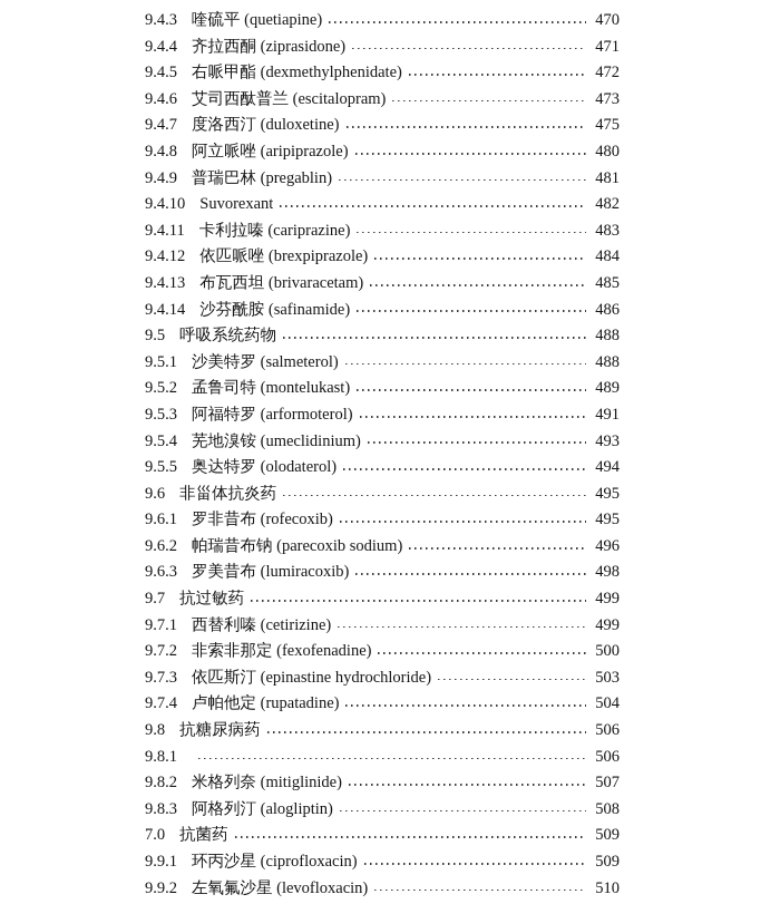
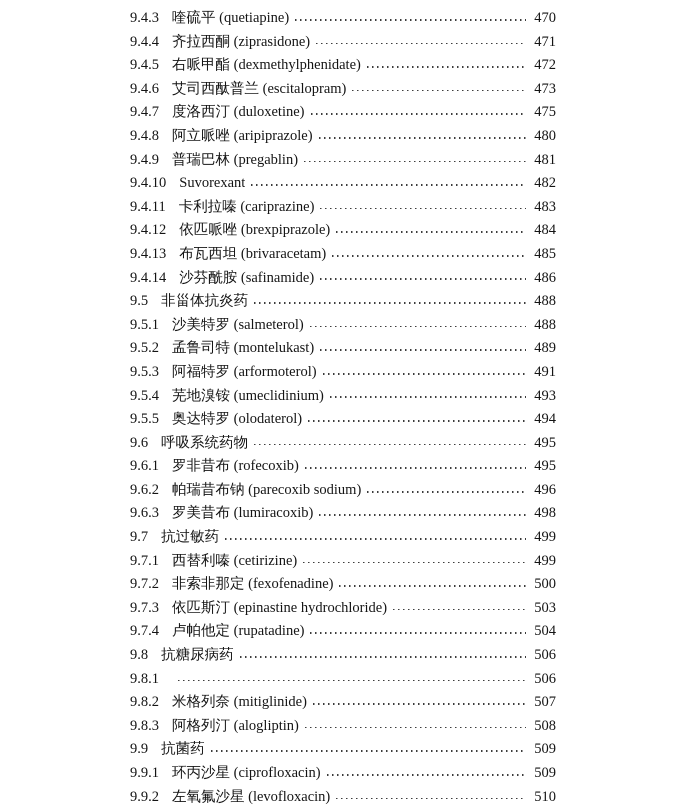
  9.4.3
  喹硫平 (quetiapine)
  470
  9.4.4
  齐拉西酮 (ziprasidone)
  471
  9.4.5
  右哌甲酯 (dexmethylphenidate)
  472
  9.4.6
  艾司西酞普兰 (escitalopram)
  473
  9.4.7
  度洛西汀 (duloxetine)
  475
  9.4.8
  阿立哌唑 (aripiprazole)
  480
  9.4.9
  普瑞巴林 (pregablin)
  481
  9.4.10
  Suvorexant
  482
  9.4.11
  卡利拉嗪 (cariprazine)
  483
  9.4.12
  依匹哌唑 (brexpiprazole)
  484
  9.4.13
  布瓦西坦 (brivaracetam)
  485
  9.4.14
  沙芬酰胺 (safinamide)
  486
  9.5
- 呼吸系统药物
+ 非甾体抗炎药
  488
  9.5.1
  沙美特罗 (salmeterol)
  488
  9.5.2
  孟鲁司特 (montelukast)
  489
  9.5.3
  阿福特罗 (arformoterol)
  491
  9.5.4
  芜地溴铵 (umeclidinium)
  493
  9.5.5
  奥达特罗 (olodaterol)
  494
  9.6
- 非甾体抗炎药
+ 呼吸系统药物
  495
  9.6.1
  罗非昔布 (rofecoxib)
  495
  9.6.2
  帕瑞昔布钠 (parecoxib sodium)
  496
  9.6.3
  罗美昔布 (lumiracoxib)
  498
  9.7
  抗过敏药
  499
  9.7.1
  西替利嗪 (cetirizine)
  499
  9.7.2
  非索非那定 (fexofenadine)
  500
  9.7.3
  依匹斯汀 (epinastine hydrochloride)
  503
  9.7.4
  卢帕他定 (rupatadine)
  504
  9.8
  抗糖尿病药
  506
  9.8.1
  506
  9.8.2
  米格列奈 (mitiglinide)
  507
  9.8.3
  阿格列汀 (alogliptin)
  508
- 7.0
+ 9.9
  抗菌药
  509
  9.9.1
  环丙沙星 (ciprofloxacin)
  509
  9.9.2
  左氧氟沙星 (levofloxacin)
  510
